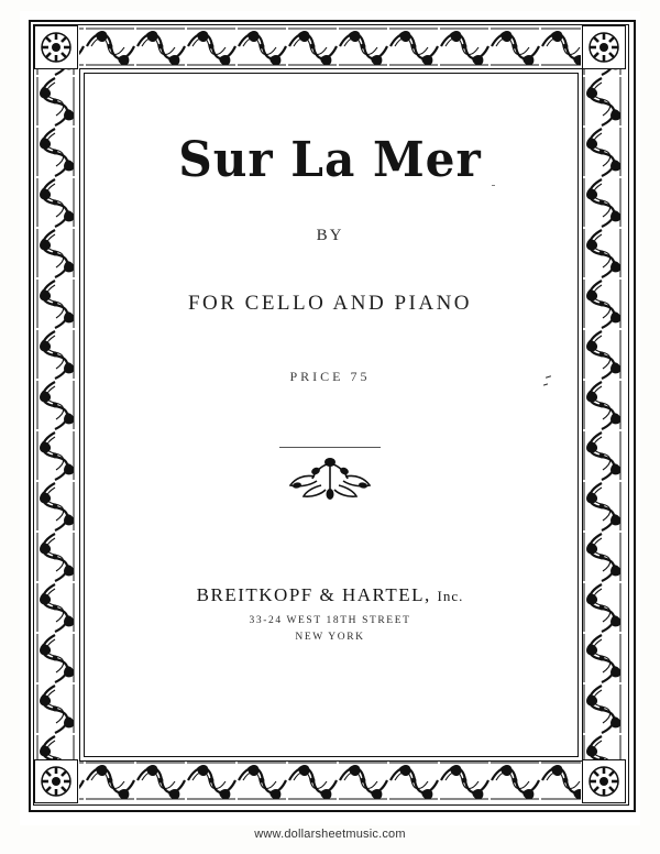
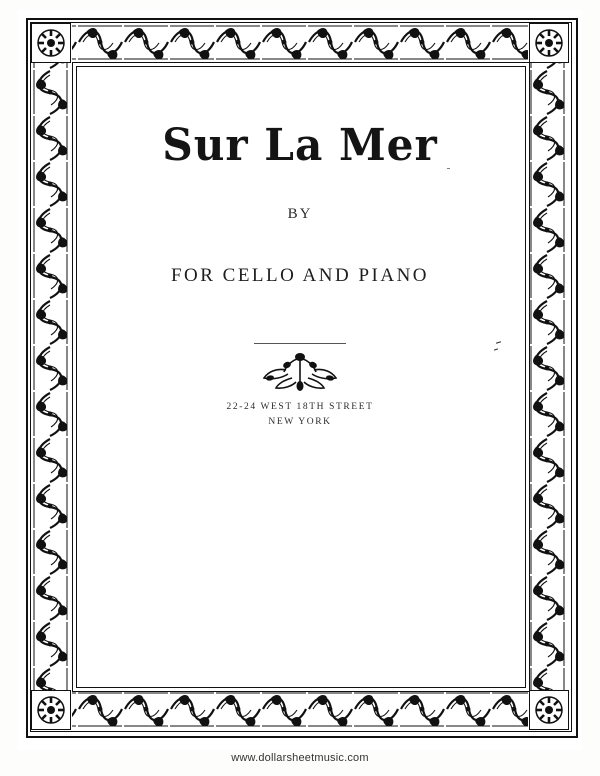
  Sur La Mer
  BY
  FOR CELLO AND PIANO
- PRICE 75
- BREITKOPF & HARTEL, Inc.
- 33-24 WEST 18TH STREET
+ 22-24 WEST 18TH STREET
  NEW YORK
  www.dollarsheetmusic.com
